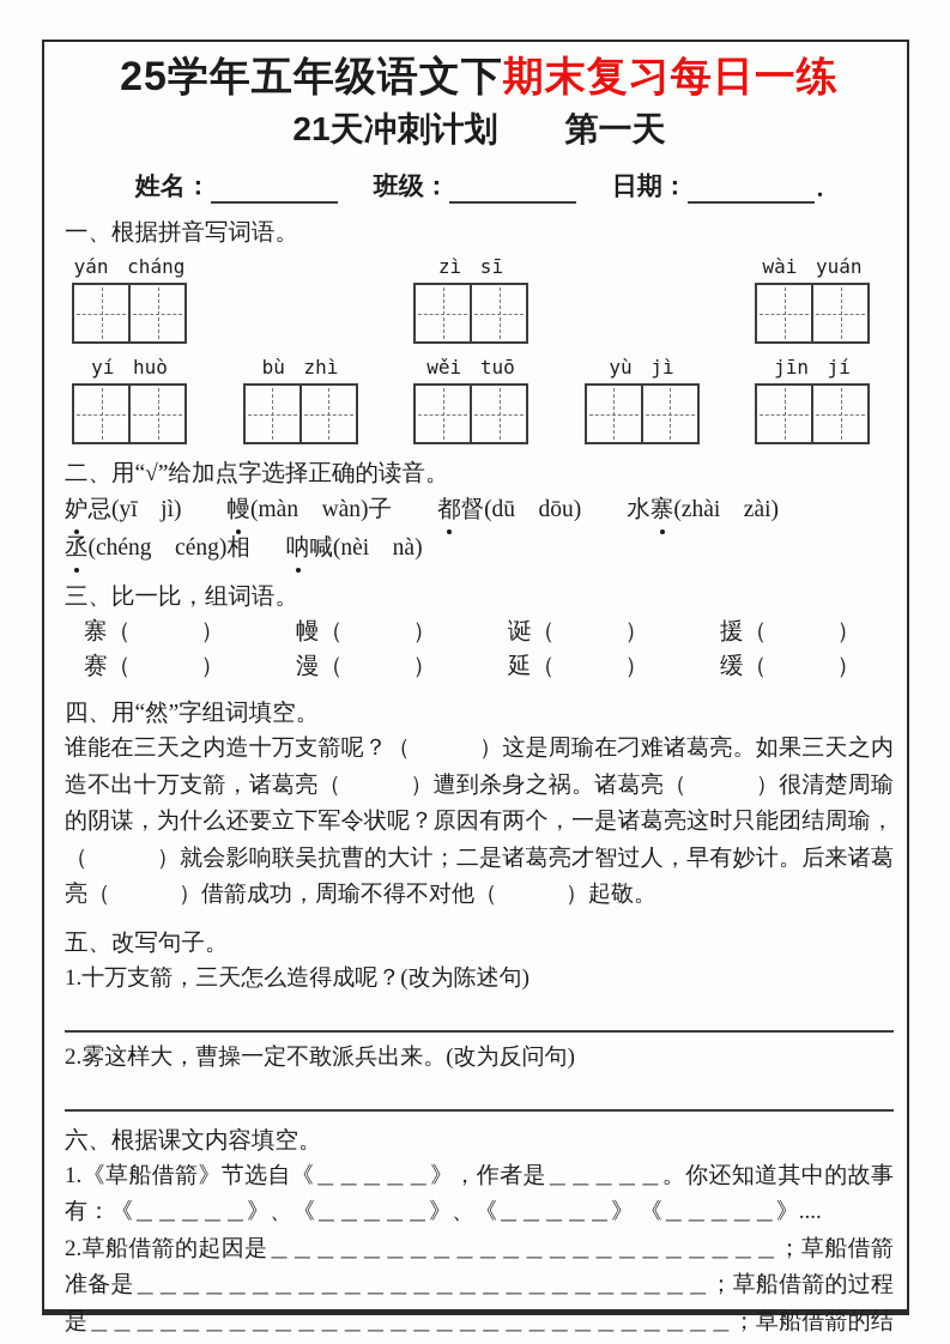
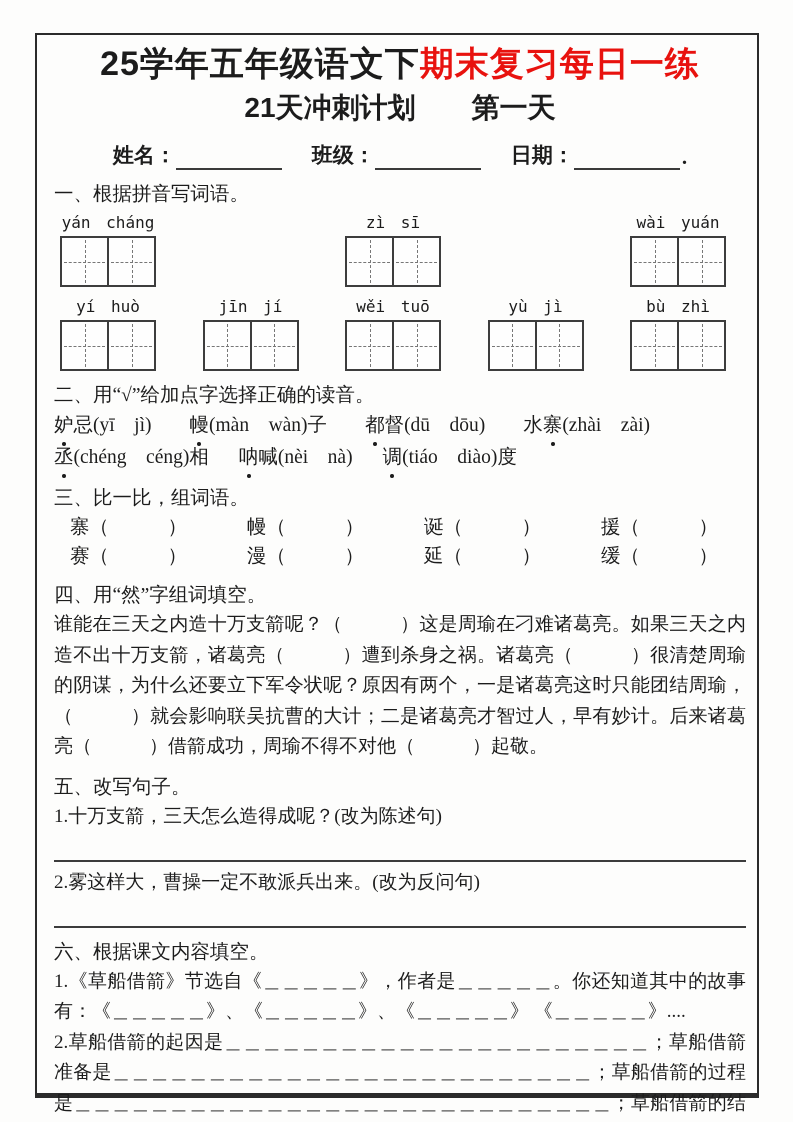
  25学年五年级语文下期末复习每日一练
  21天冲刺计划 第一天
  姓名：
  班级：
  日期：
  .
  一、根据拼音写词语。
  yán cháng
  zì sī
  wài yuán
  yí huò
- bù zhì
+ jīn jí
  wěi tuō
  yù jì
- jīn jí
+ bù zhì
  二、用“√”给加点字选择正确的读音。
  妒忌(yī jì)
  幔(màn wàn)子
  都督(dū dōu)
  水寨(zhài zài)
  丞(chéng céng)相
  呐喊(nèi nà)
+ 调(tiáo diào)度
  三、比一比，组词语。
  寨（ ）
  幔（ ）
  诞（ ）
  援（ ）
  赛（ ）
  漫（ ）
  延（ ）
  缓（ ）
  四、用“然”字组词填空。
  谁能在三天之内造十万支箭呢？（ ）这是周瑜在刁难诸葛亮。如果三天之内造不出十万支箭，诸葛亮（ ）遭到杀身之祸。诸葛亮（ ）很清楚周瑜的阴谋，为什么还要立下军令状呢？原因有两个，一是诸葛亮这时只能团结周瑜，（ ）就会影响联吴抗曹的大计；二是诸葛亮才智过人，早有妙计。后来诸葛亮（ ）借箭成功，周瑜不得不对他（ ）起敬。
  五、改写句子。
  1.十万支箭，三天怎么造得成呢？(改为陈述句)
  2.雾这样大，曹操一定不敢派兵出来。(改为反问句)
  六、根据课文内容填空。
  1.《草船借箭》节选自《＿＿＿＿＿》，作者是＿＿＿＿＿。你还知道其中的故事有：《＿＿＿＿＿》、《＿＿＿＿＿》、《＿＿＿＿＿》 《＿＿＿＿＿》....
  2.草船借箭的起因是＿＿＿＿＿＿＿＿＿＿＿＿＿＿＿＿＿＿＿＿＿＿；草船借箭准备是＿＿＿＿＿＿＿＿＿＿＿＿＿＿＿＿＿＿＿＿＿＿＿＿＿；草船借箭的过程是＿＿＿＿＿＿＿＿＿＿＿＿＿＿＿＿＿＿＿＿＿＿＿＿＿＿＿＿；草船借箭的结
